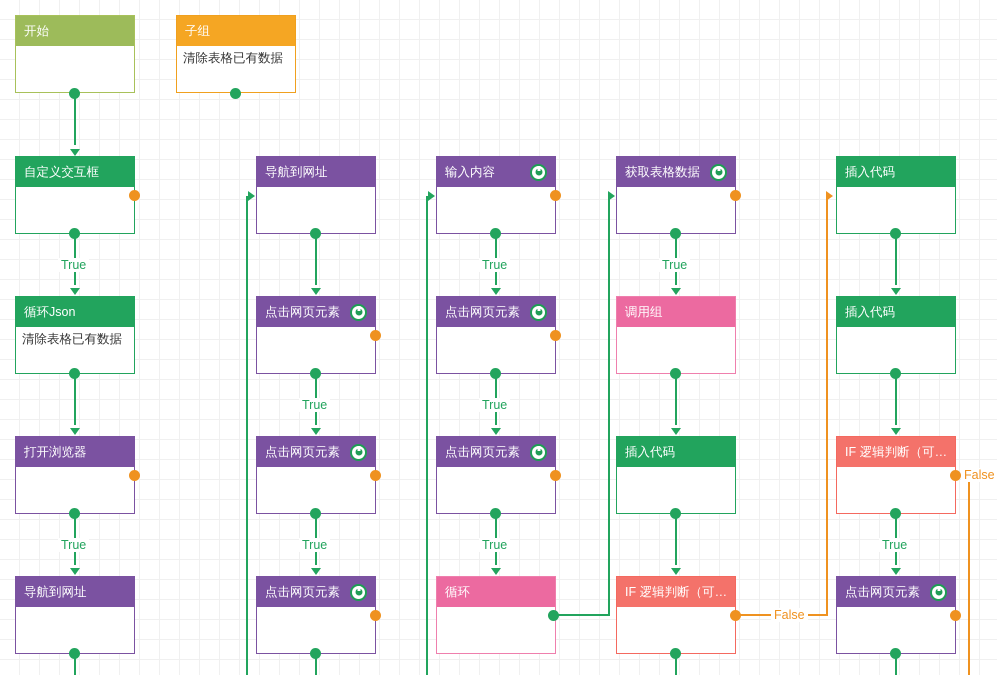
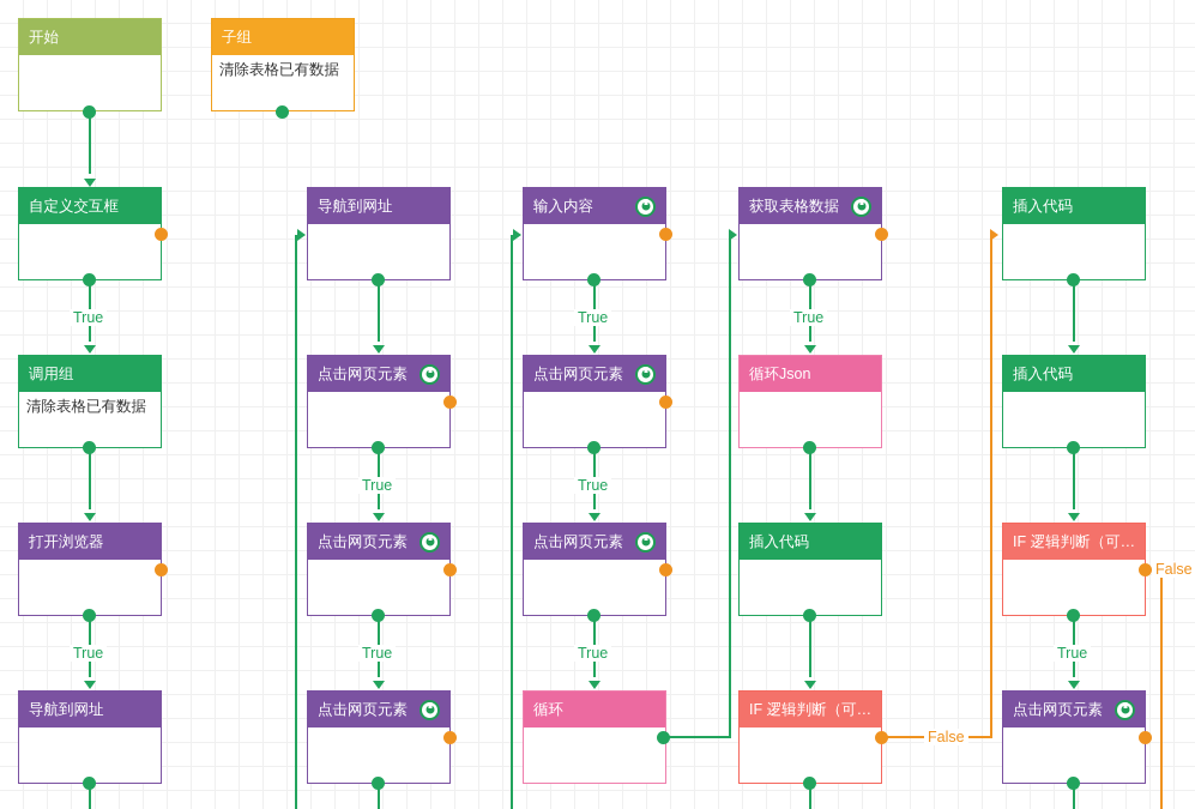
  开始
  子组
  清除表格已有数据
  自定义交互框
  True
- 循环Json
+ 调用组
  清除表格已有数据
  打开浏览器
  True
  导航到网址
  导航到网址
  点击网页元素
  True
  点击网页元素
  True
  点击网页元素
  输入内容
  True
  点击网页元素
  True
  点击网页元素
  True
  循环
  获取表格数据
  True
- 调用组
+ 循环Json
  插入代码
  IF 逻辑判断（可…
  False
  插入代码
  插入代码
  IF 逻辑判断（可…
  False
  True
  点击网页元素
